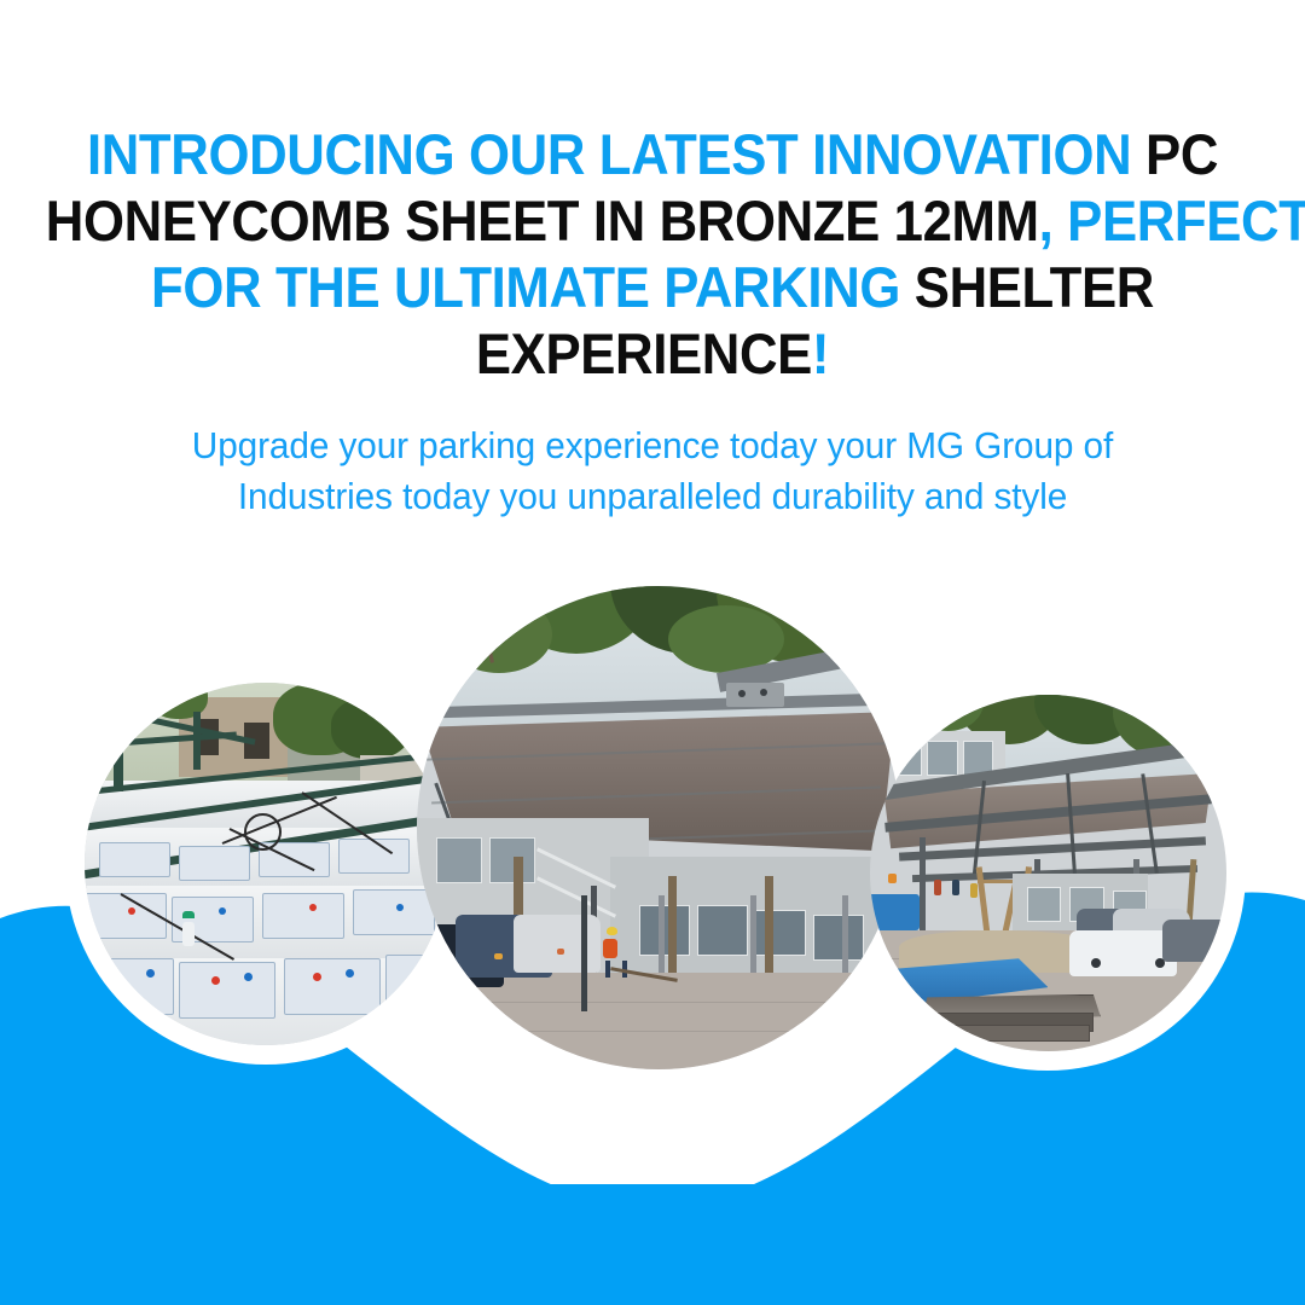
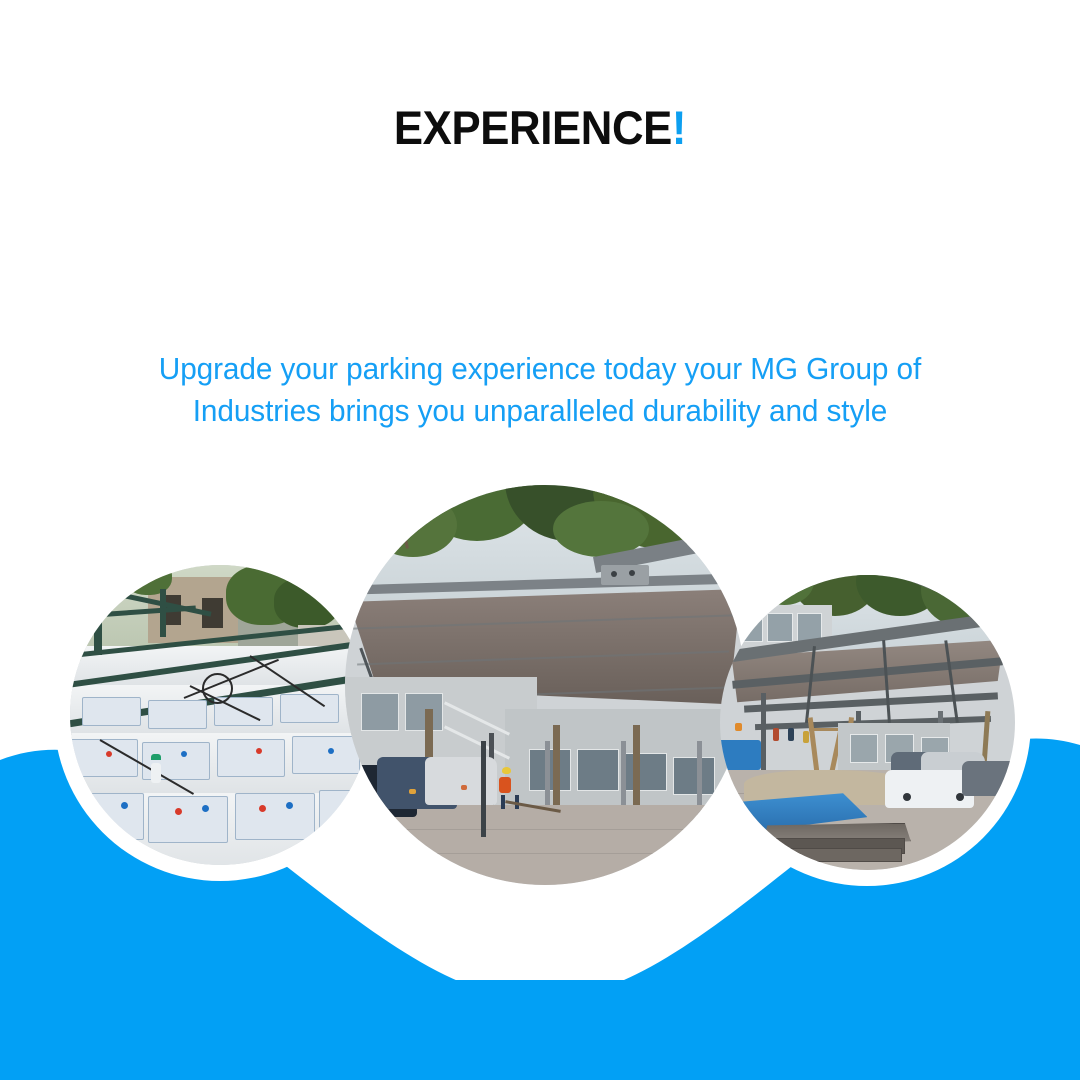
- INTRODUCING OUR LATEST INNOVATION PC
- HONEYCOMB SHEET IN BRONZE 12MM, PERFECT
- FOR THE ULTIMATE PARKING SHELTER
  EXPERIENCE!
  Upgrade your parking experience today your MG Group of
- Industries today you unparalleled durability and style
+ Industries brings you unparalleled durability and style
